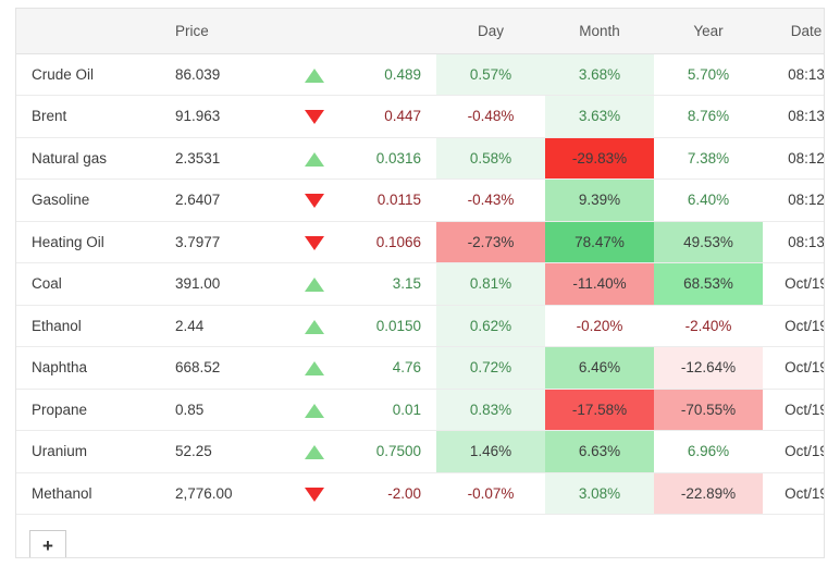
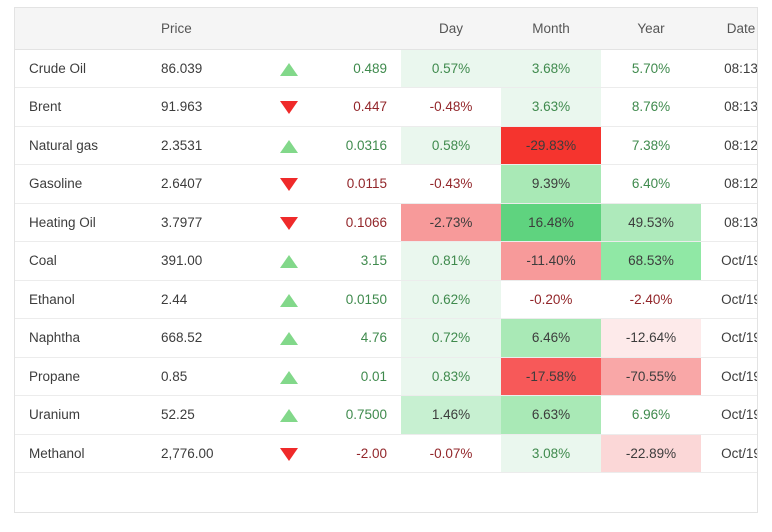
  	Price			Day	Month	Year	Date
  Crude Oil	86.039		0.489	0.57%	3.68%	5.70%	08:13
  Brent	91.963		0.447	-0.48%	3.63%	8.76%	08:13
  Natural gas	2.3531		0.0316	0.58%	-29.83%	7.38%	08:12
  Gasoline	2.6407		0.0115	-0.43%	9.39%	6.40%	08:12
- Heating Oil	3.7977		0.1066	-2.73%	78.47%	49.53%	08:13
+ Heating Oil	3.7977		0.1066	-2.73%	16.48%	49.53%	08:13
  Coal	391.00		3.15	0.81%	-11.40%	68.53%	Oct/19
  Ethanol	2.44		0.0150	0.62%	-0.20%	-2.40%	Oct/19
  Naphtha	668.52		4.76	0.72%	6.46%	-12.64%	Oct/19
  Propane	0.85		0.01	0.83%	-17.58%	-70.55%	Oct/19
  Uranium	52.25		0.7500	1.46%	6.63%	6.96%	Oct/19
  Methanol	2,776.00		-2.00	-0.07%	3.08%	-22.89%	Oct/19
- +
